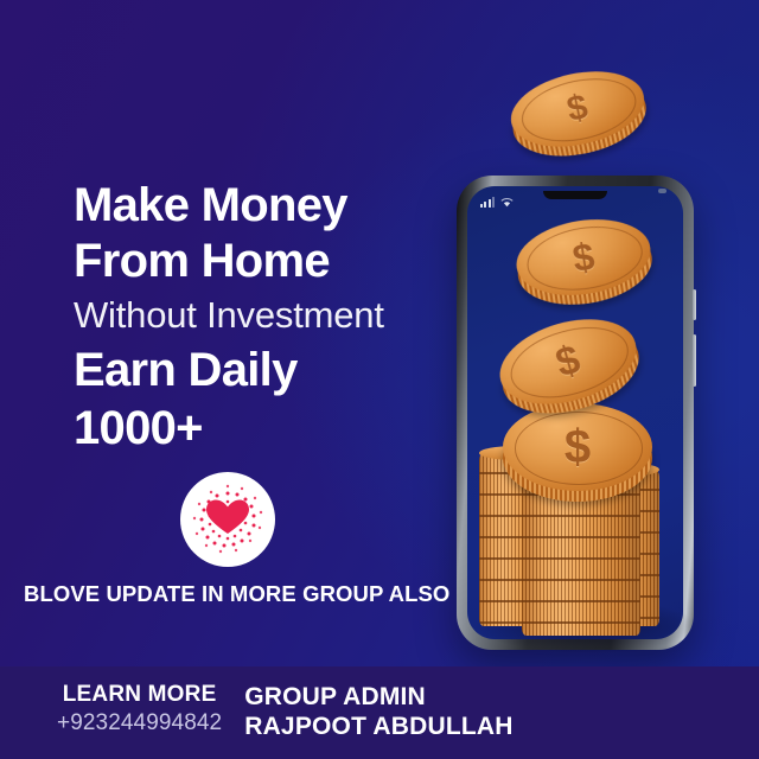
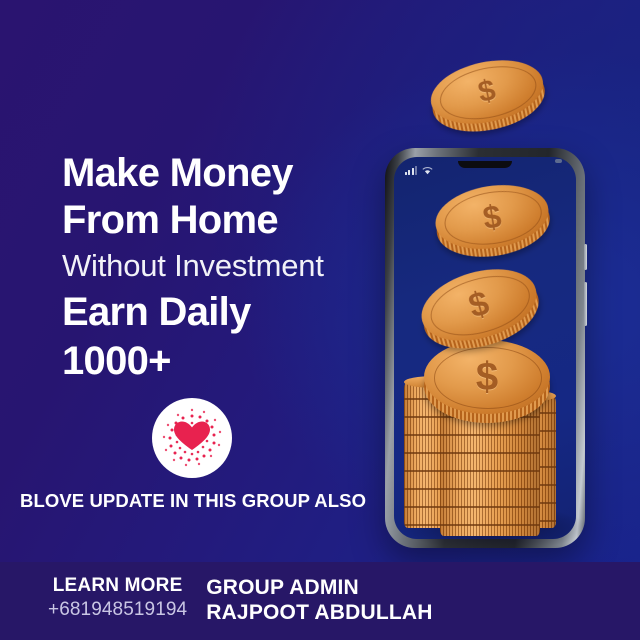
  $
  Make Money
  From Home
  Without Investment
  Earn Daily
  1000+
- BLOVE UPDATE IN MORE GROUP ALSO
+ BLOVE UPDATE IN THIS GROUP ALSO
  LEARN MORE
- +923244994842
+ +681948519194
  GROUP ADMIN
  RAJPOOT ABDULLAH
